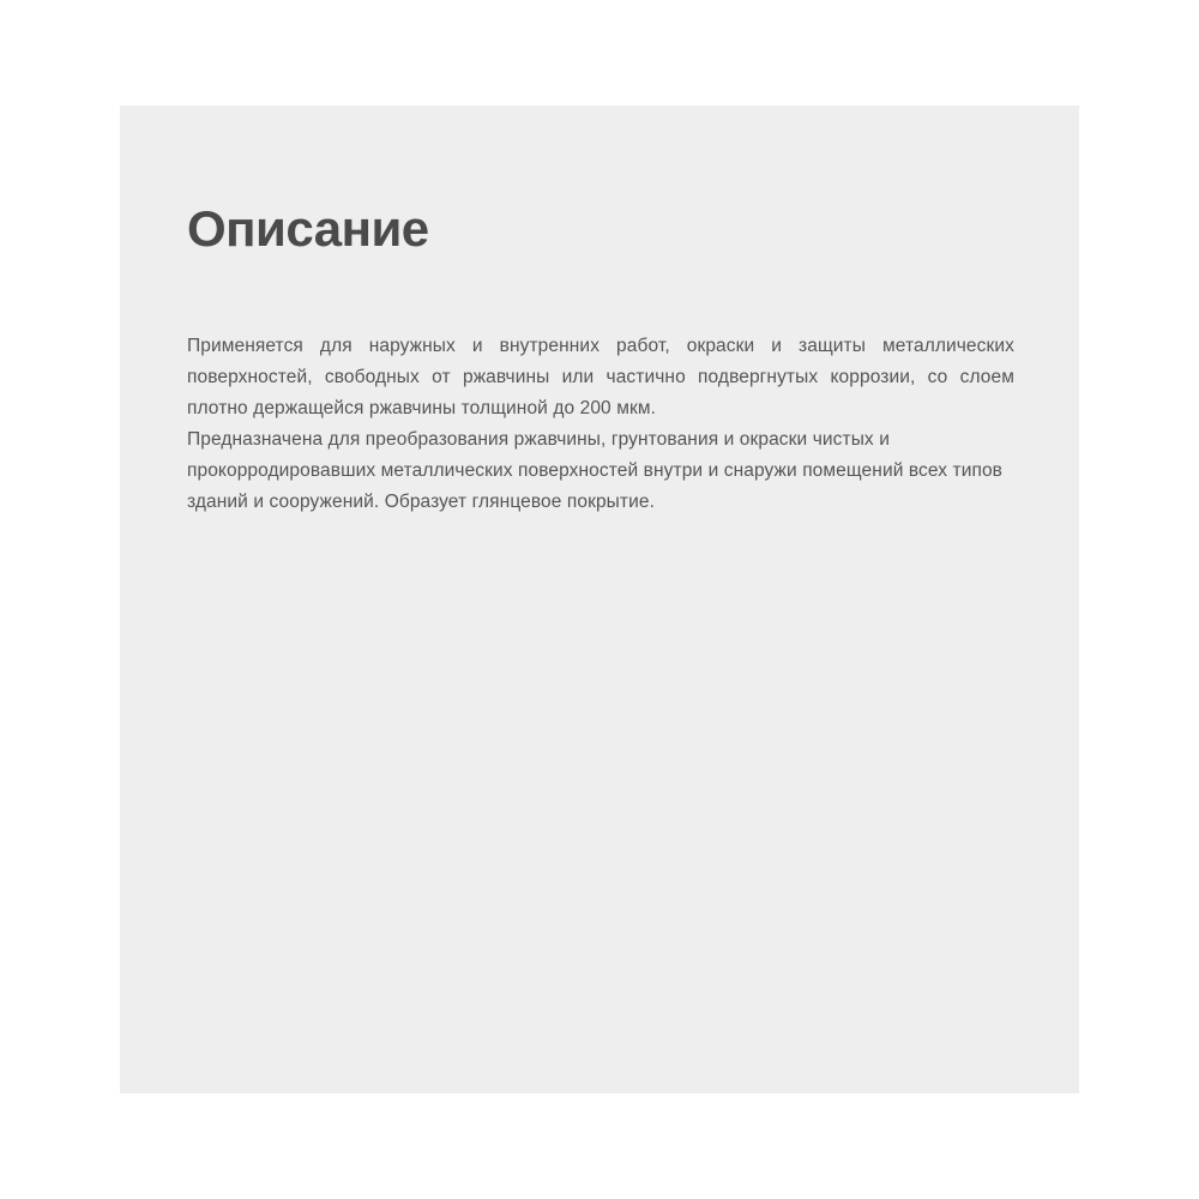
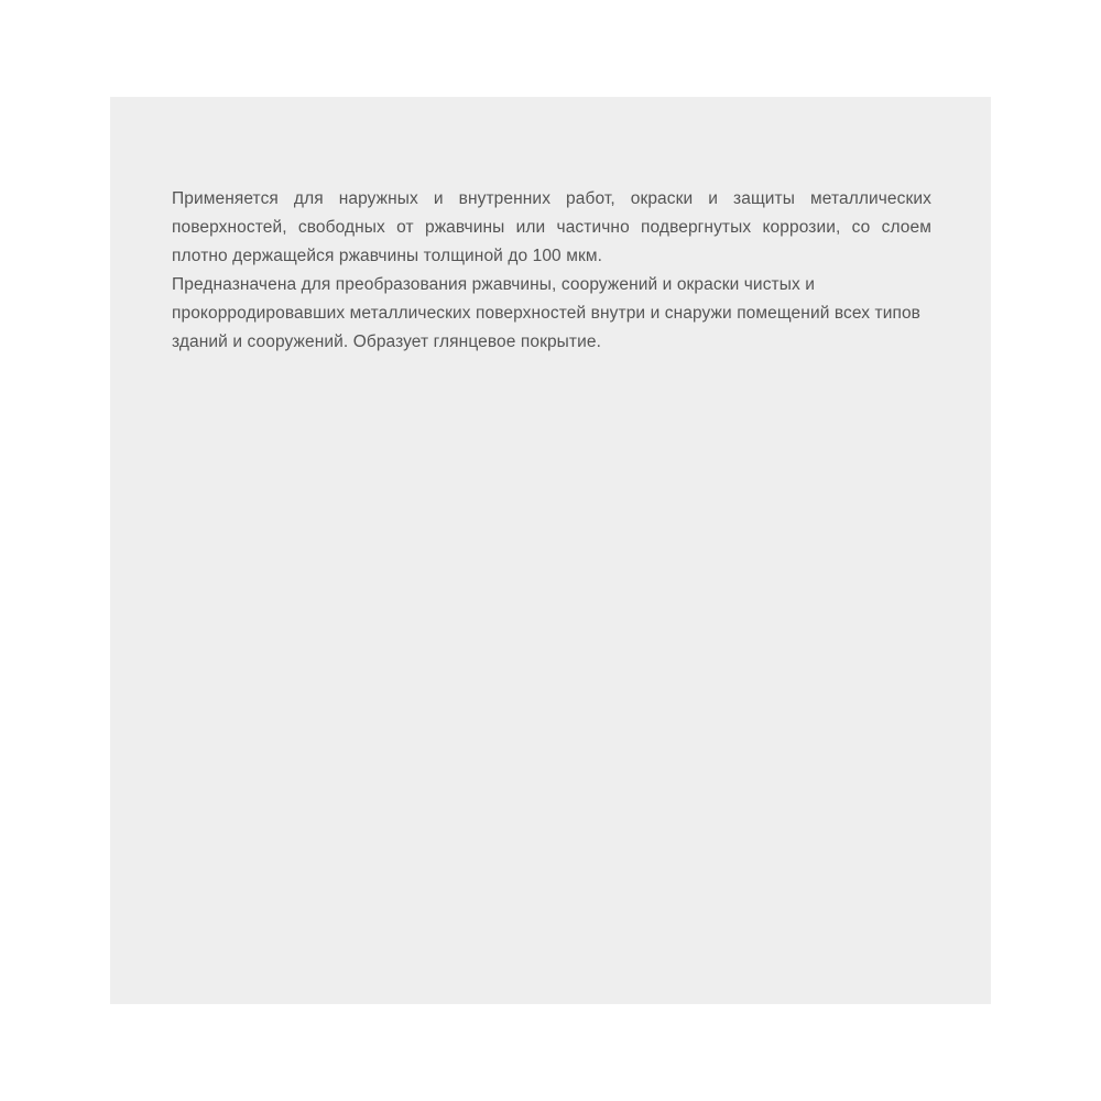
- Описание
- Применяется для наружных и внутренних работ, окраски и защиты металлических поверхностей, свободных от ржавчины или частично подвергнутых коррозии, со слоем плотно держащейся ржавчины толщиной до 200 мкм.
+ Применяется для наружных и внутренних работ, окраски и защиты металлических поверхностей, свободных от ржавчины или частично подвергнутых коррозии, со слоем плотно держащейся ржавчины толщиной до 100 мкм.
- Предназначена для преобразования ржавчины, грунтования и окраски чистых и прокорродировавших металлических поверхностей внутри и снаружи помещений всех типов зданий и сооружений. Образует глянцевое покрытие.
+ Предназначена для преобразования ржавчины, сооружений и окраски чистых и прокорродировавших металлических поверхностей внутри и снаружи помещений всех типов зданий и сооружений. Образует глянцевое покрытие.
